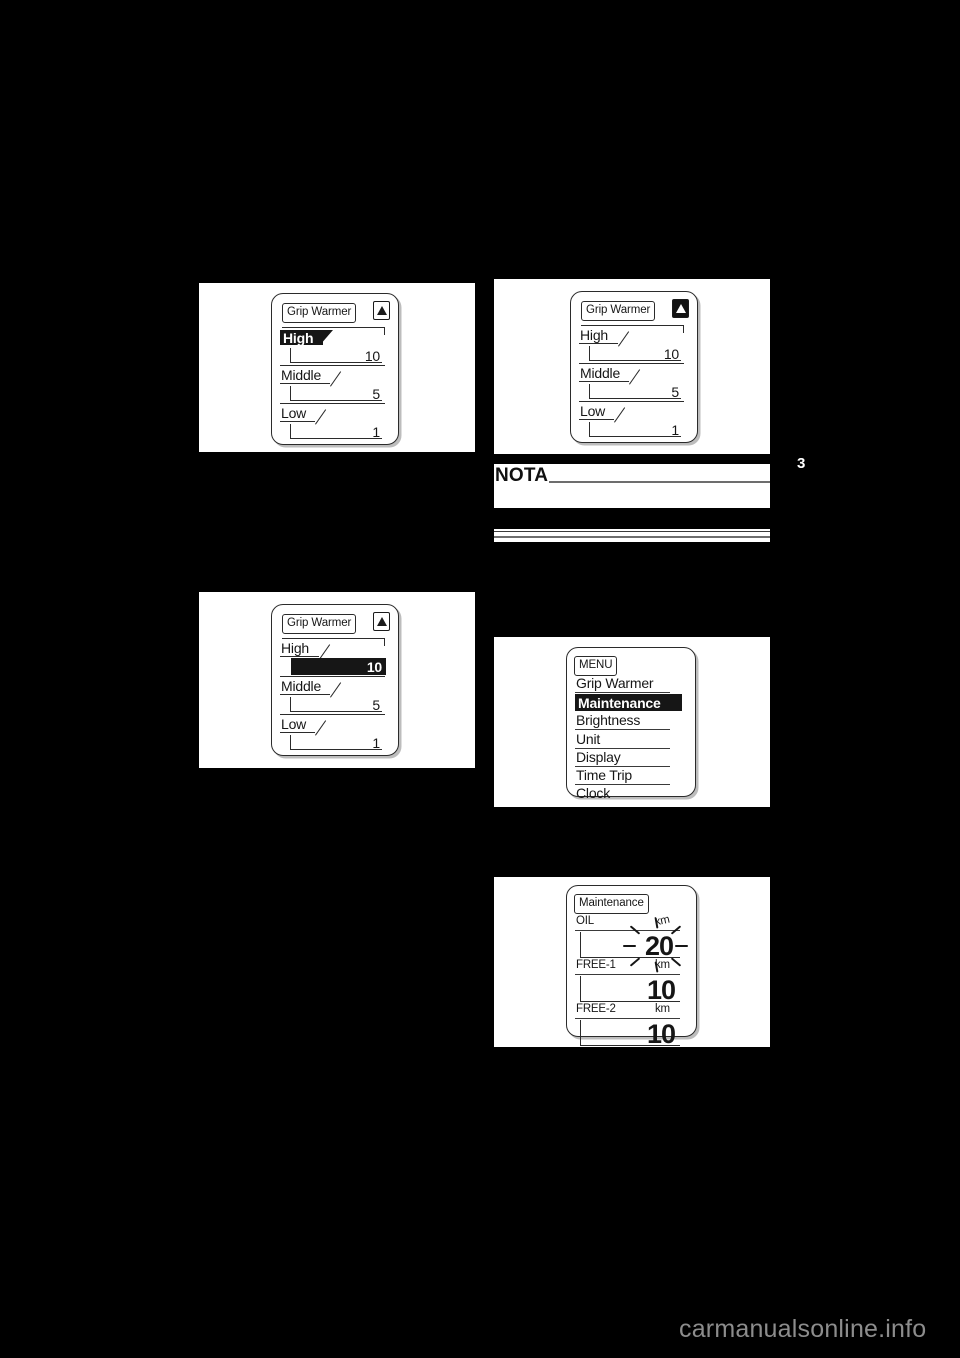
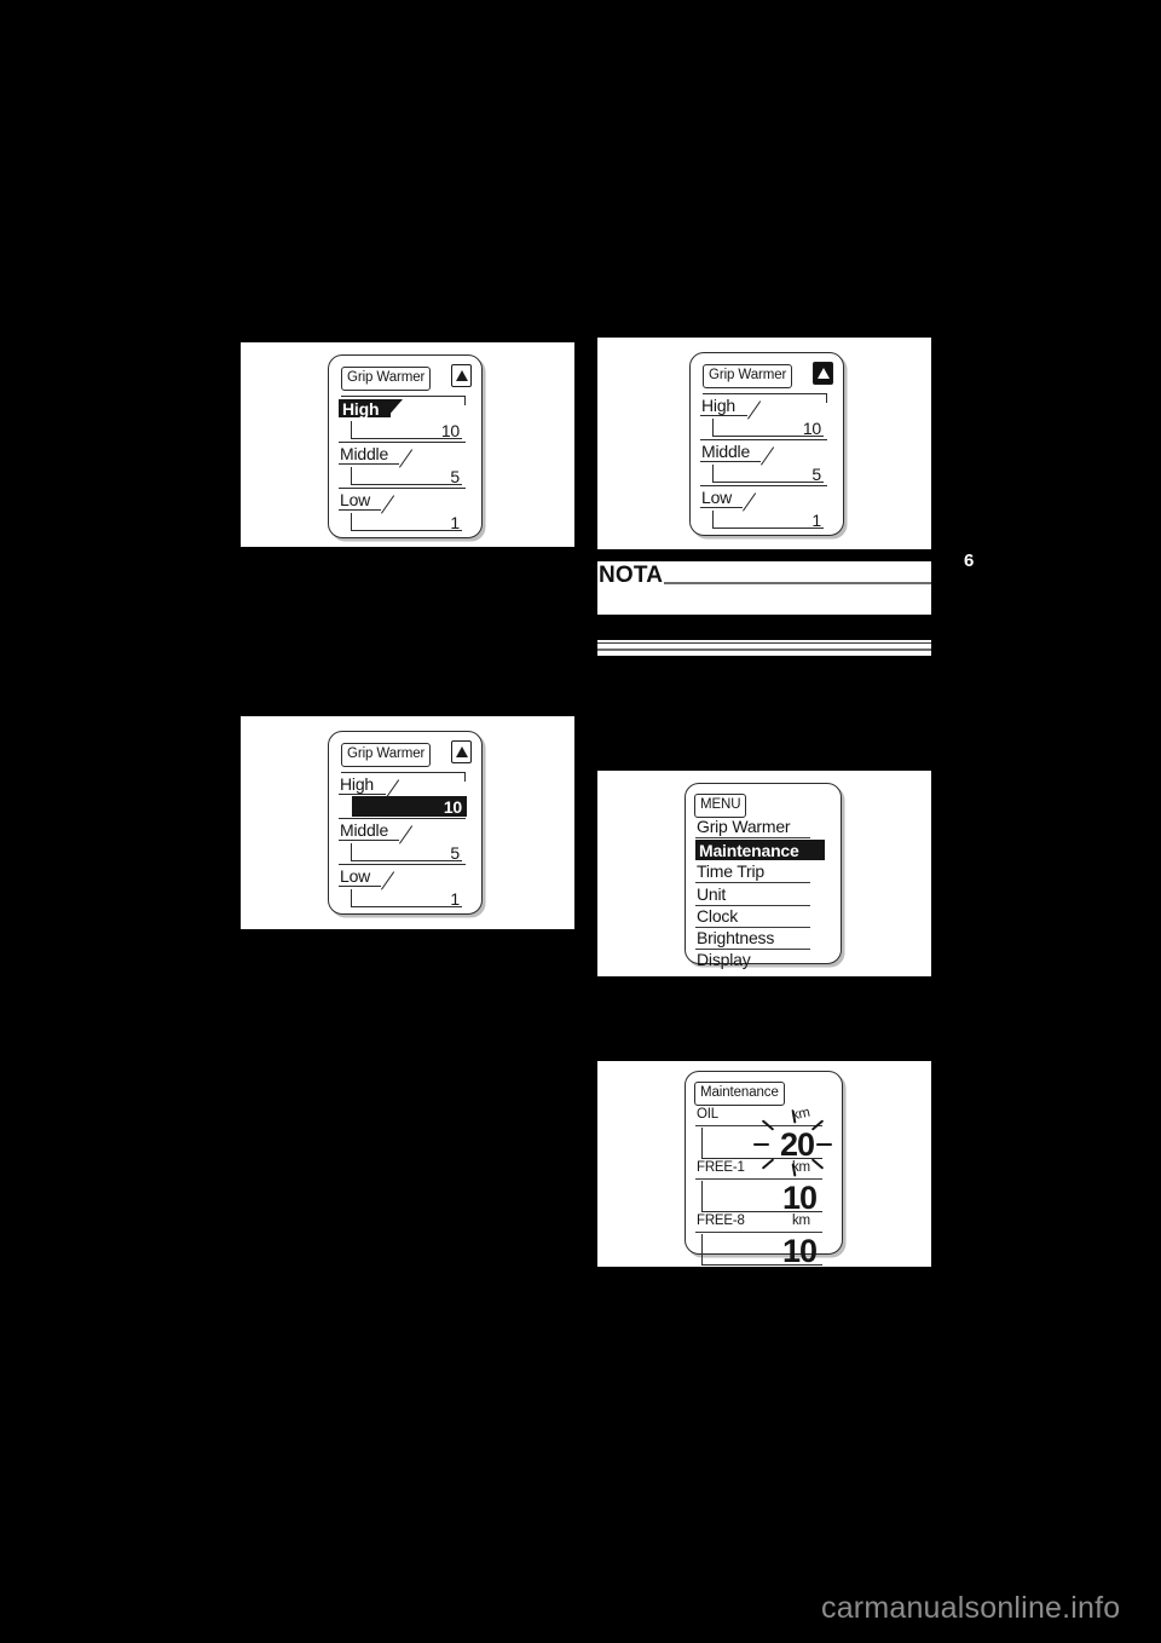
  Grip Warmer
  High
  10
  Middle
  5
  Low
  1
  Grip Warmer
  High
  10
  Middle
  5
  Low
  1
  NOTA
- 3
+ 6
  Grip Warmer
  High
  10
  Middle
  5
  Low
  1
  MENU
  Grip Warmer
  Maintenance
- Brightness
+ Time Trip
  Unit
- Display
+ Clock
- Time Trip
+ Brightness
- Clock
+ Display
  Maintenance
  OIL
  20
  FREE-1
  km
  10
- FREE-2
+ FREE-8
  km
  10
  carmanualsonline.info
